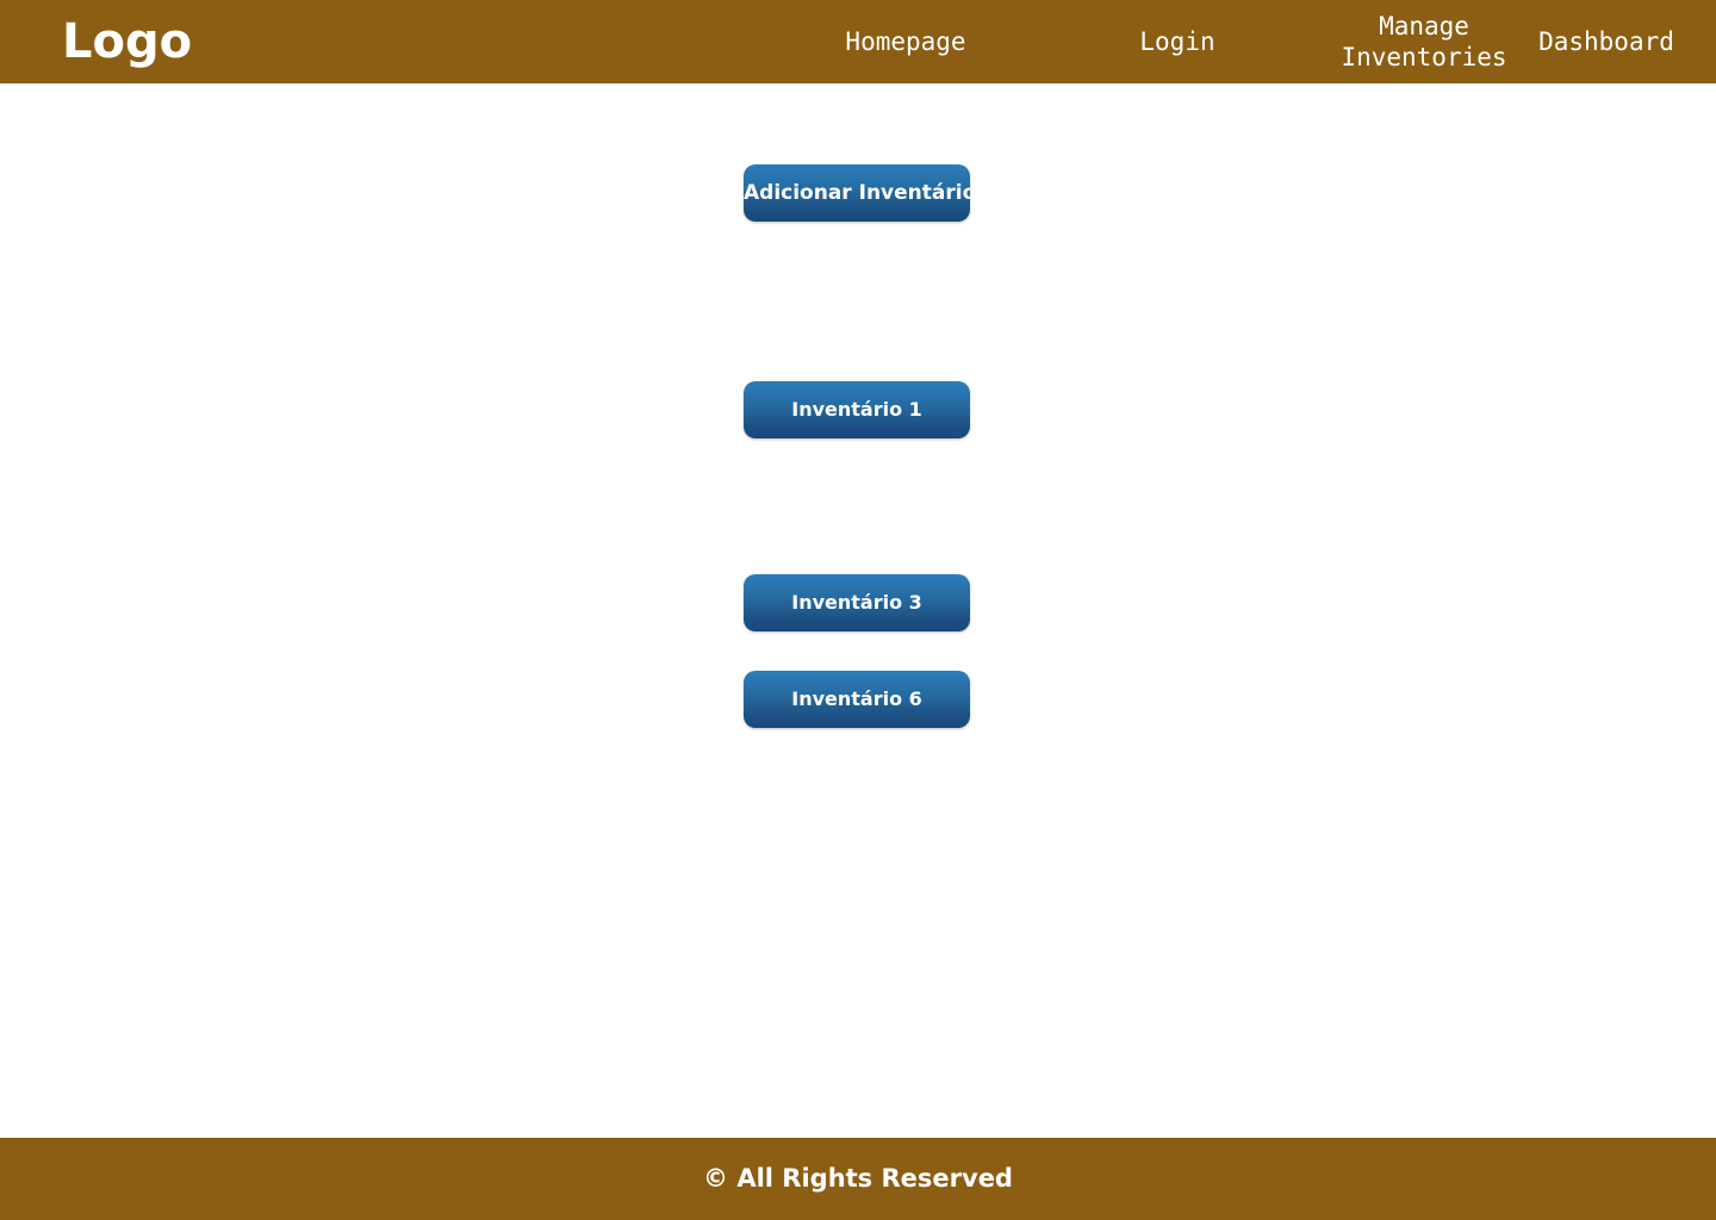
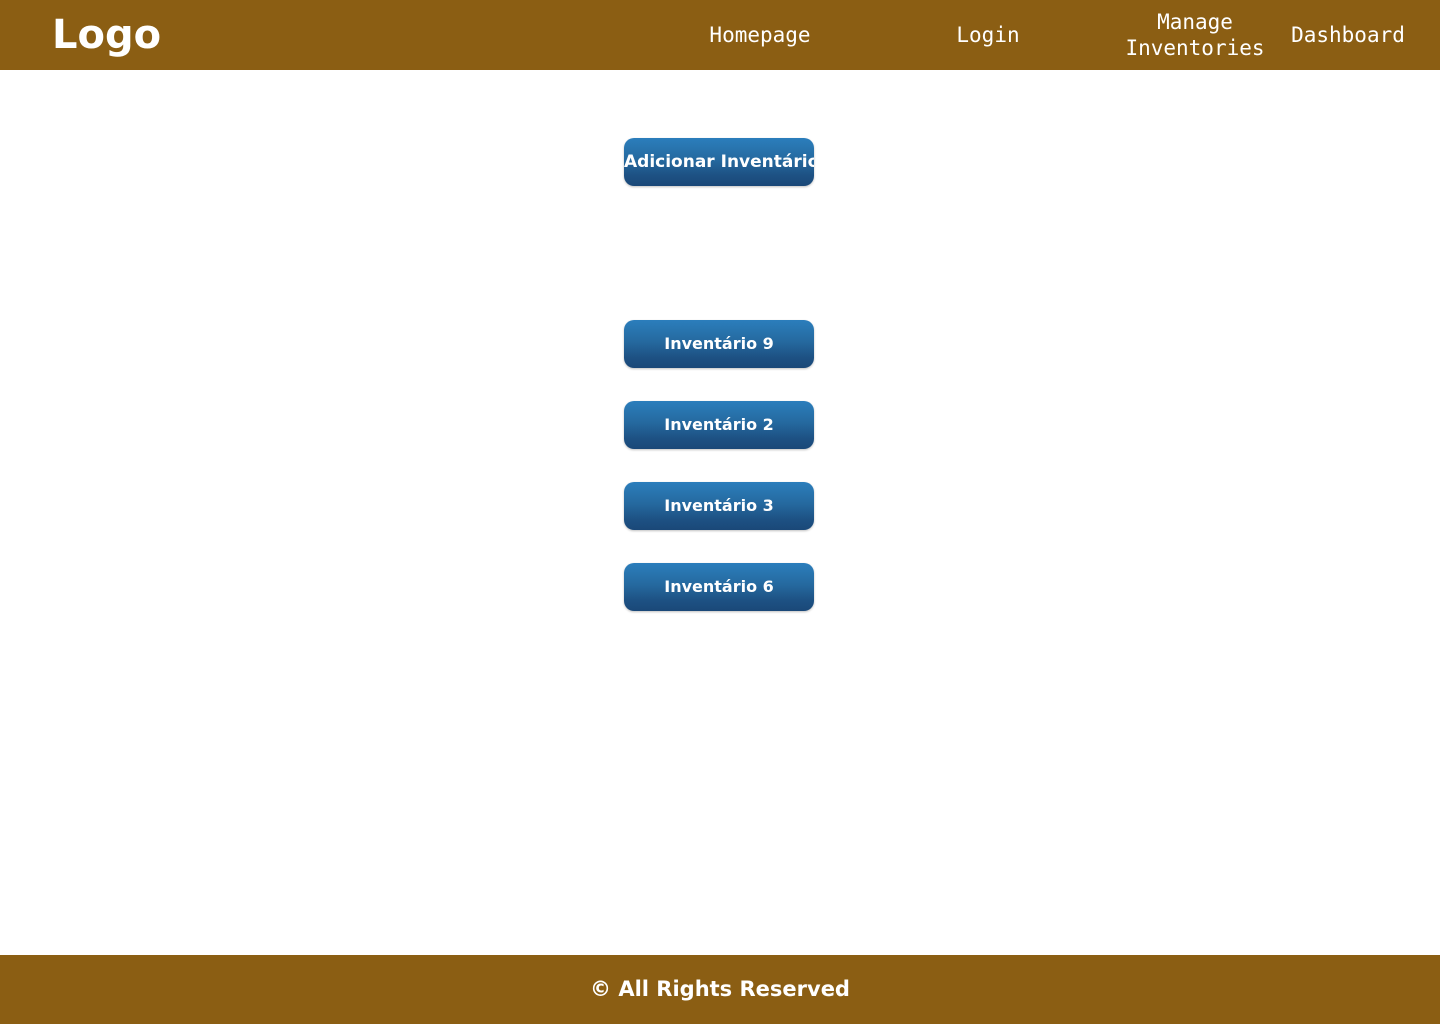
  Logo
  Homepage
  Login
  Manage
  Inventories
  Dashboard
  Adicionar Inventário
- Inventário 1
+ Inventário 9
+ Inventário 2
  Inventário 3
  Inventário 6
  © All Rights Reserved
